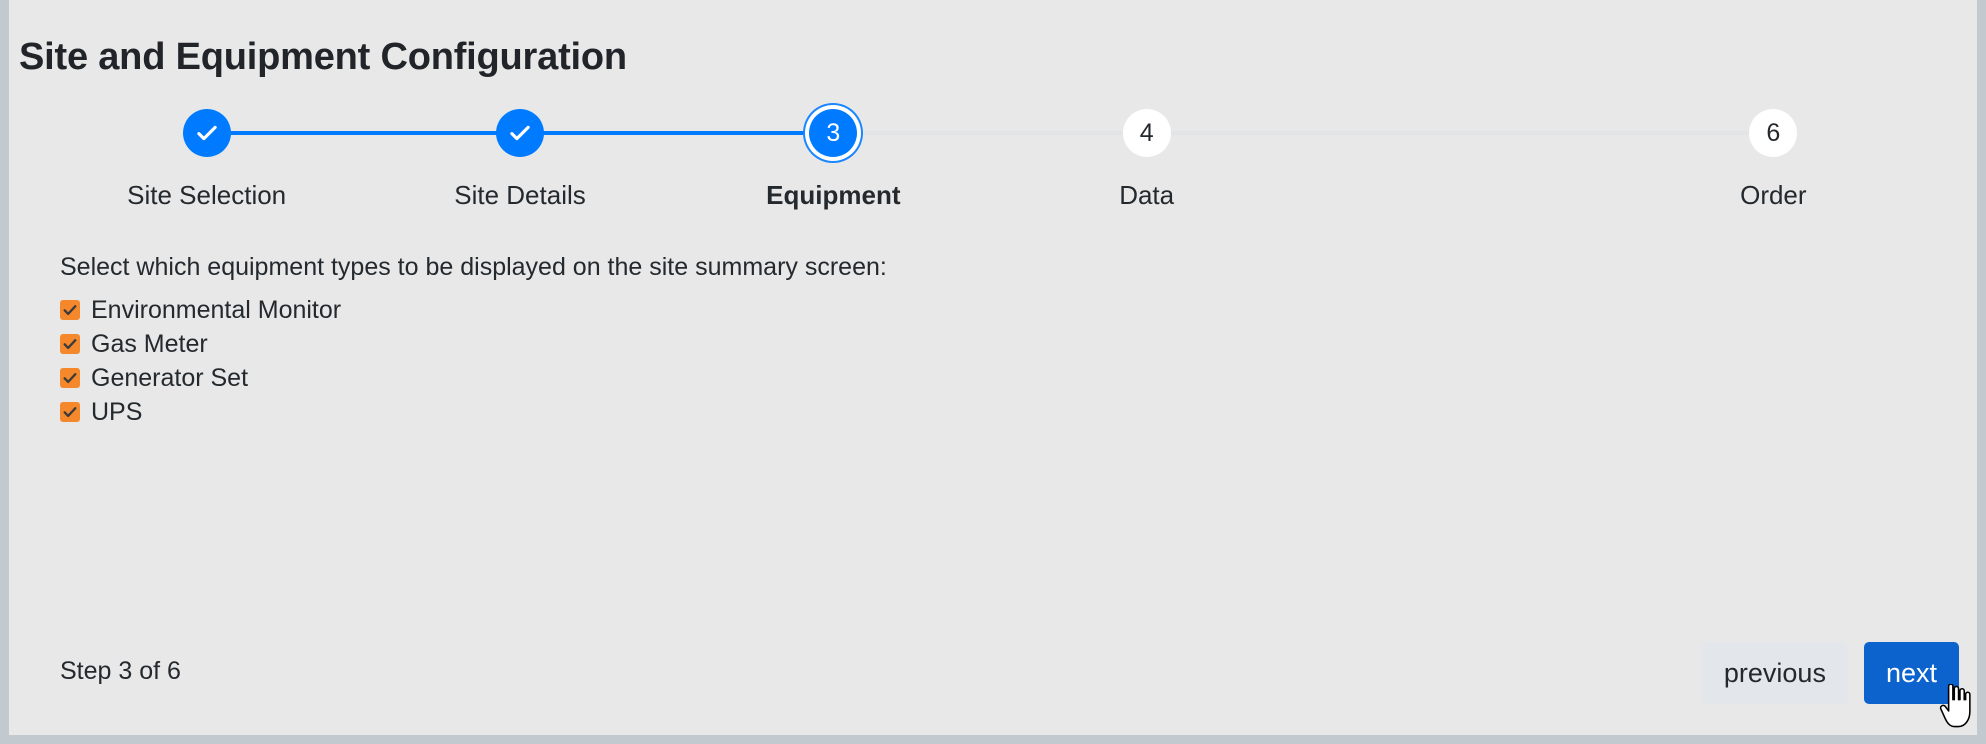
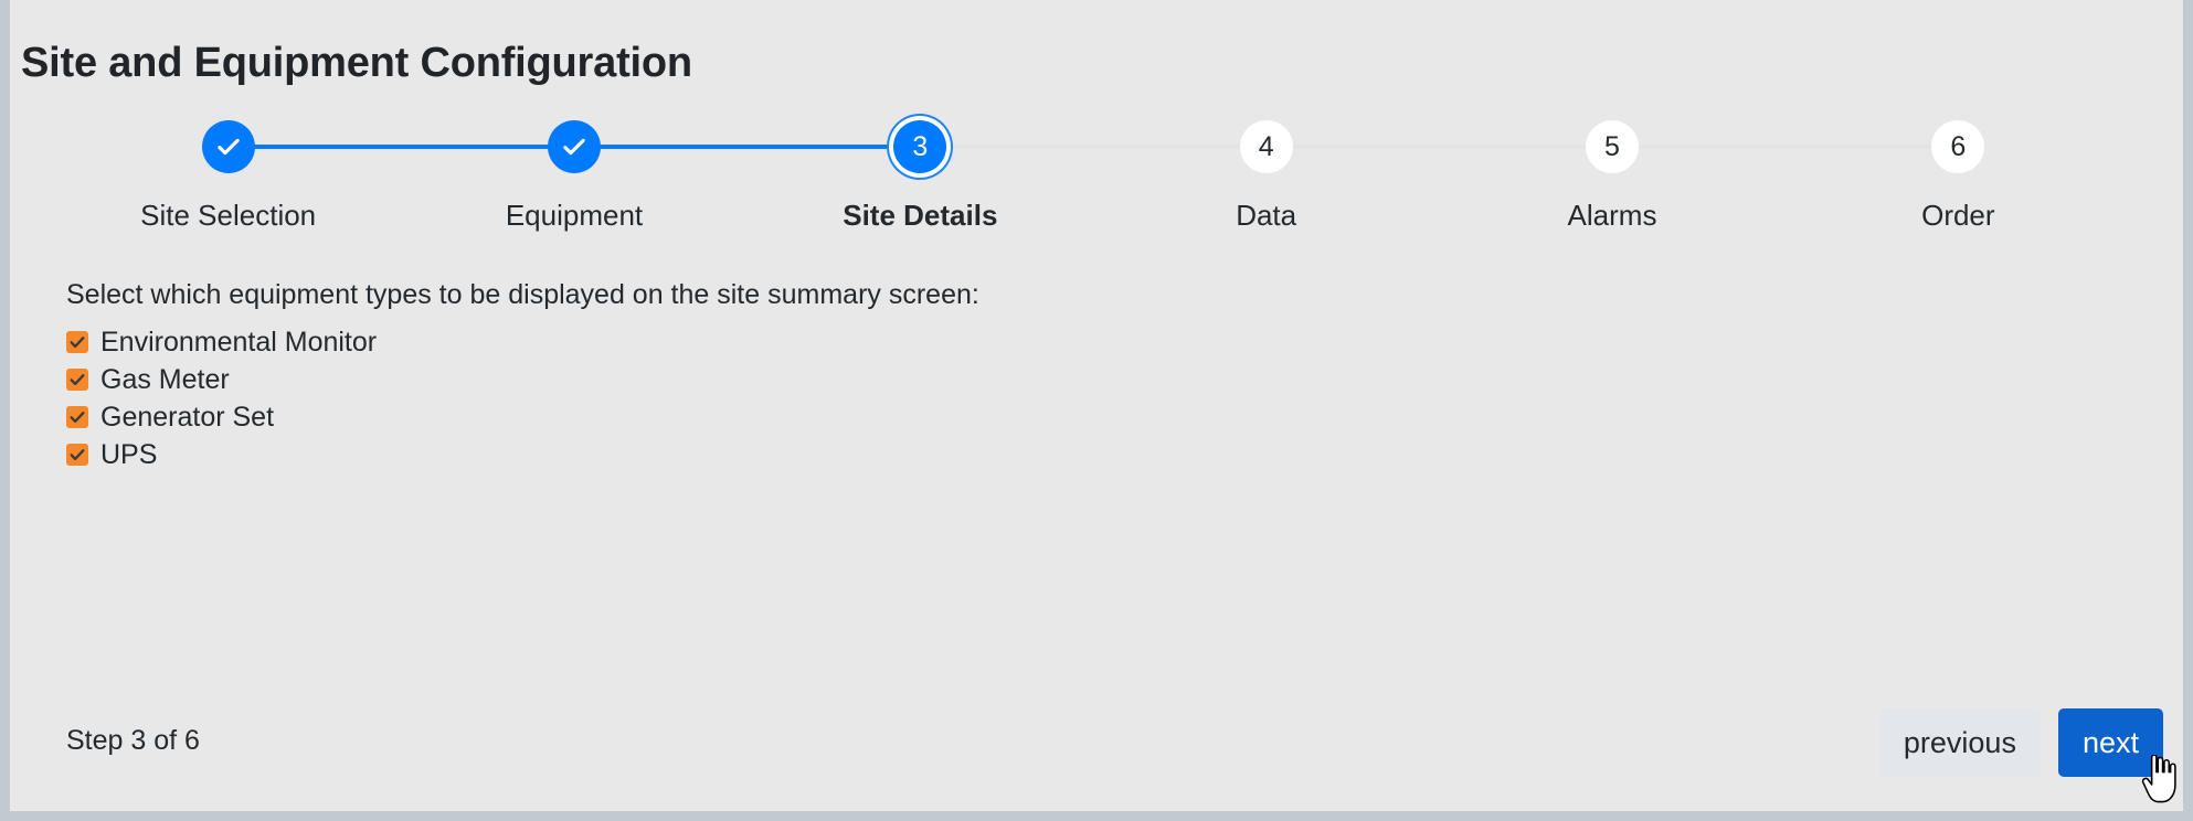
  Site and Equipment Configuration
  Site Selection
- Site Details
+ Equipment
  3
- Equipment
+ Site Details
  4
  Data
+ 5
+ Alarms
  6
  Order
  Select which equipment types to be displayed on the site summary screen:
  Environmental Monitor
  Gas Meter
  Generator Set
  UPS
  Step 3 of 6
  previous
  next
